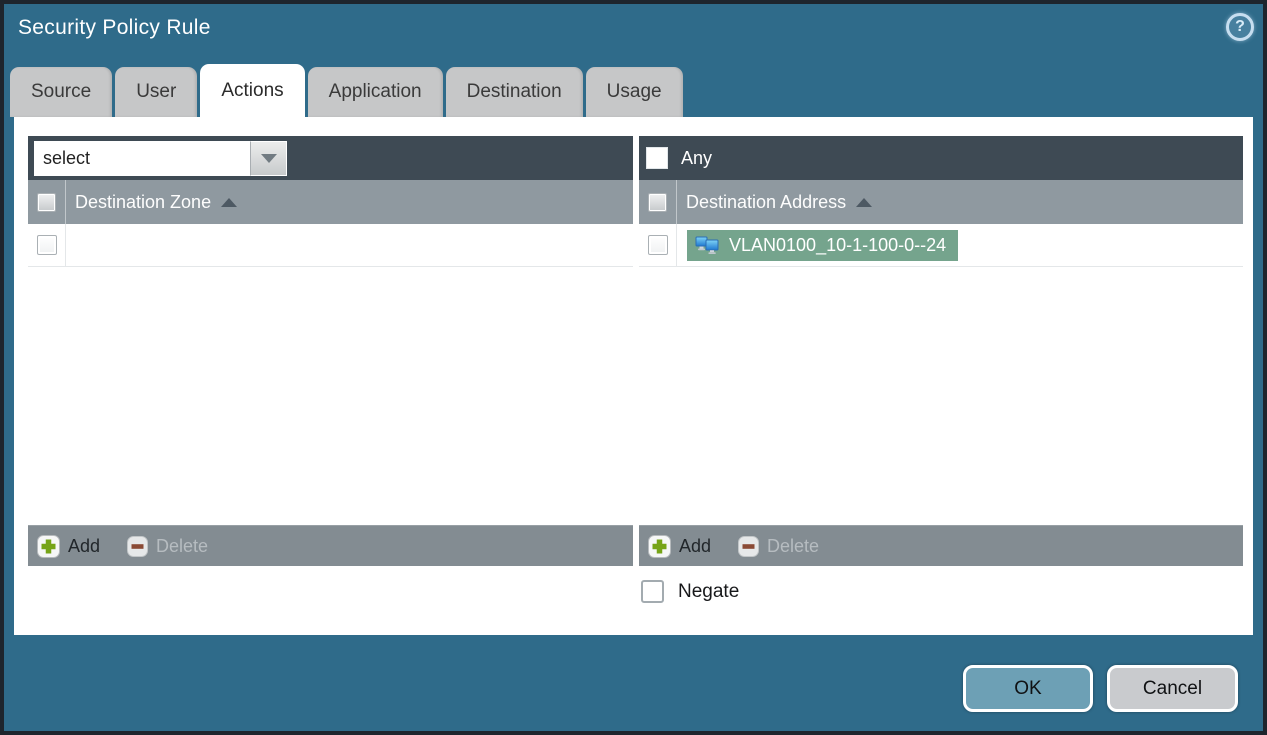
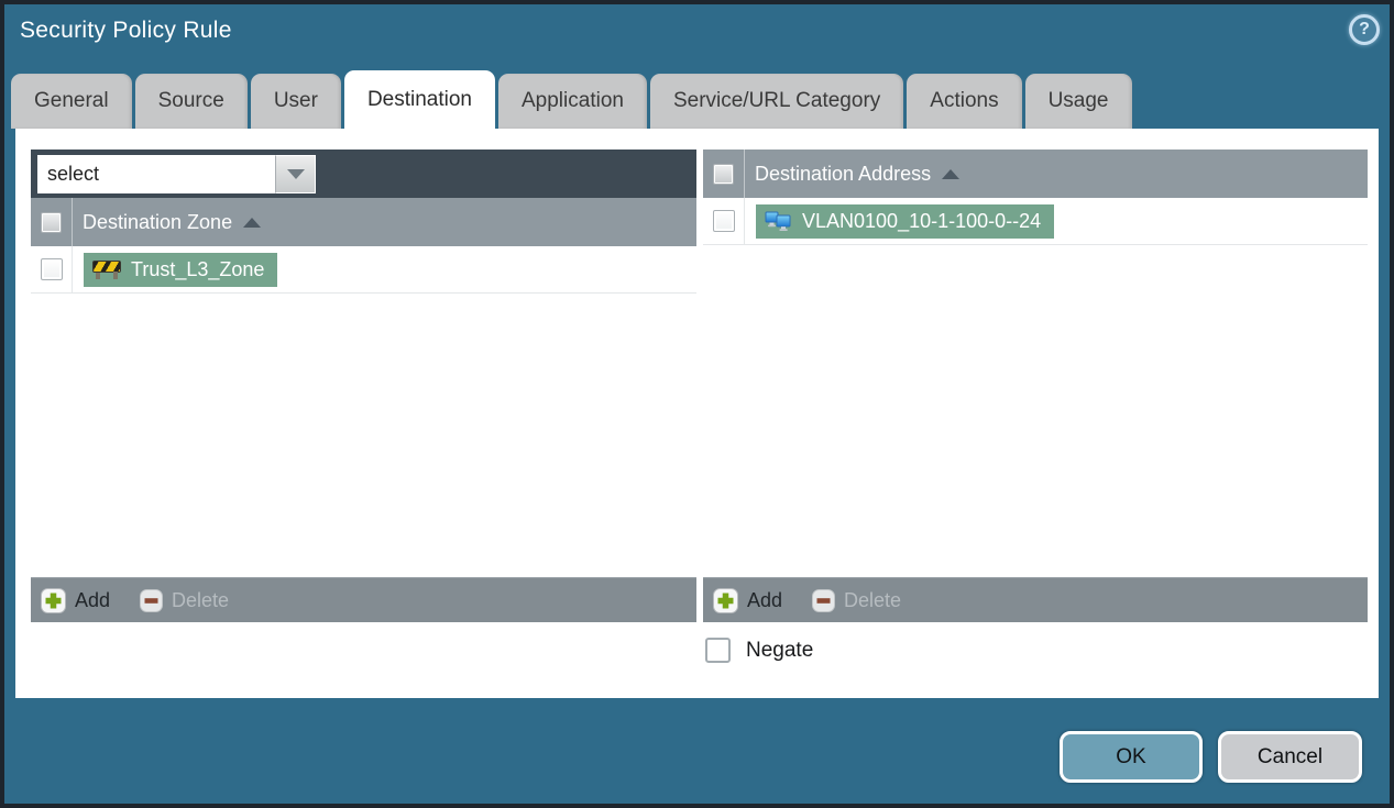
  Security Policy Rule
  ?
+ General
  Source
  User
- Actions
+ Destination
  Application
+ Service/URL Category
- Destination
+ Actions
  Usage
  select
  Destination Zone
+ Trust_L3_Zone
  Add
  Delete
- Any
  Destination Address
  VLAN0100_10-1-100-0--24
  Add
  Delete
  Negate
  OK
  Cancel
